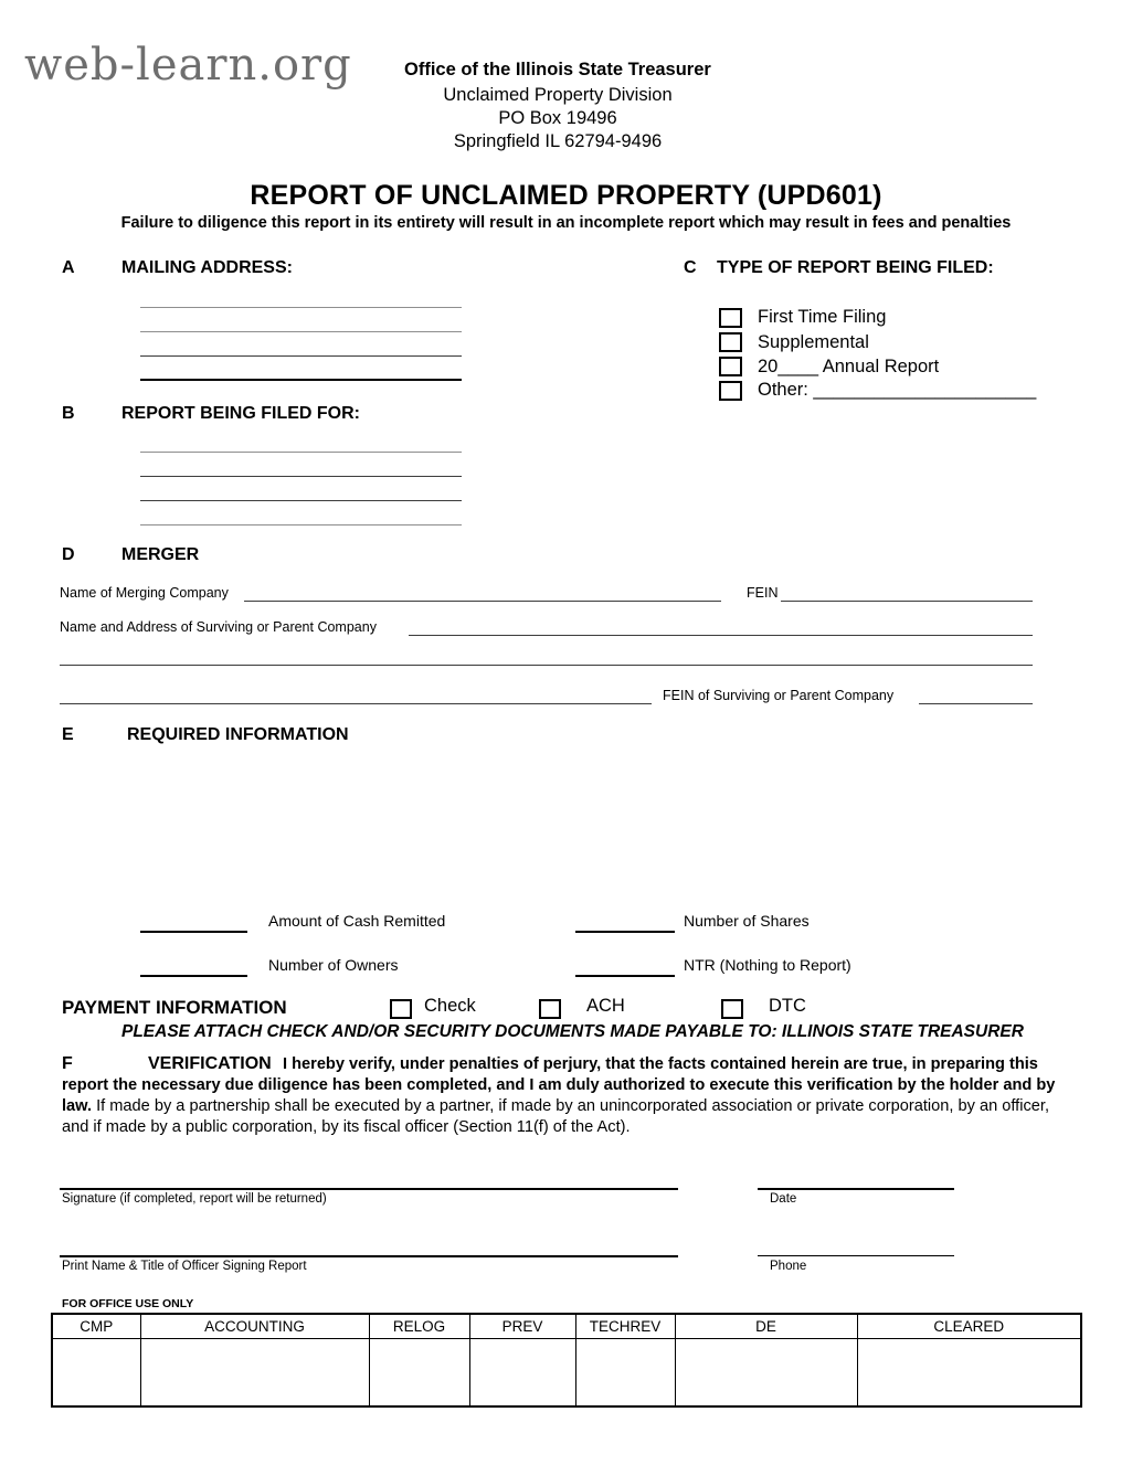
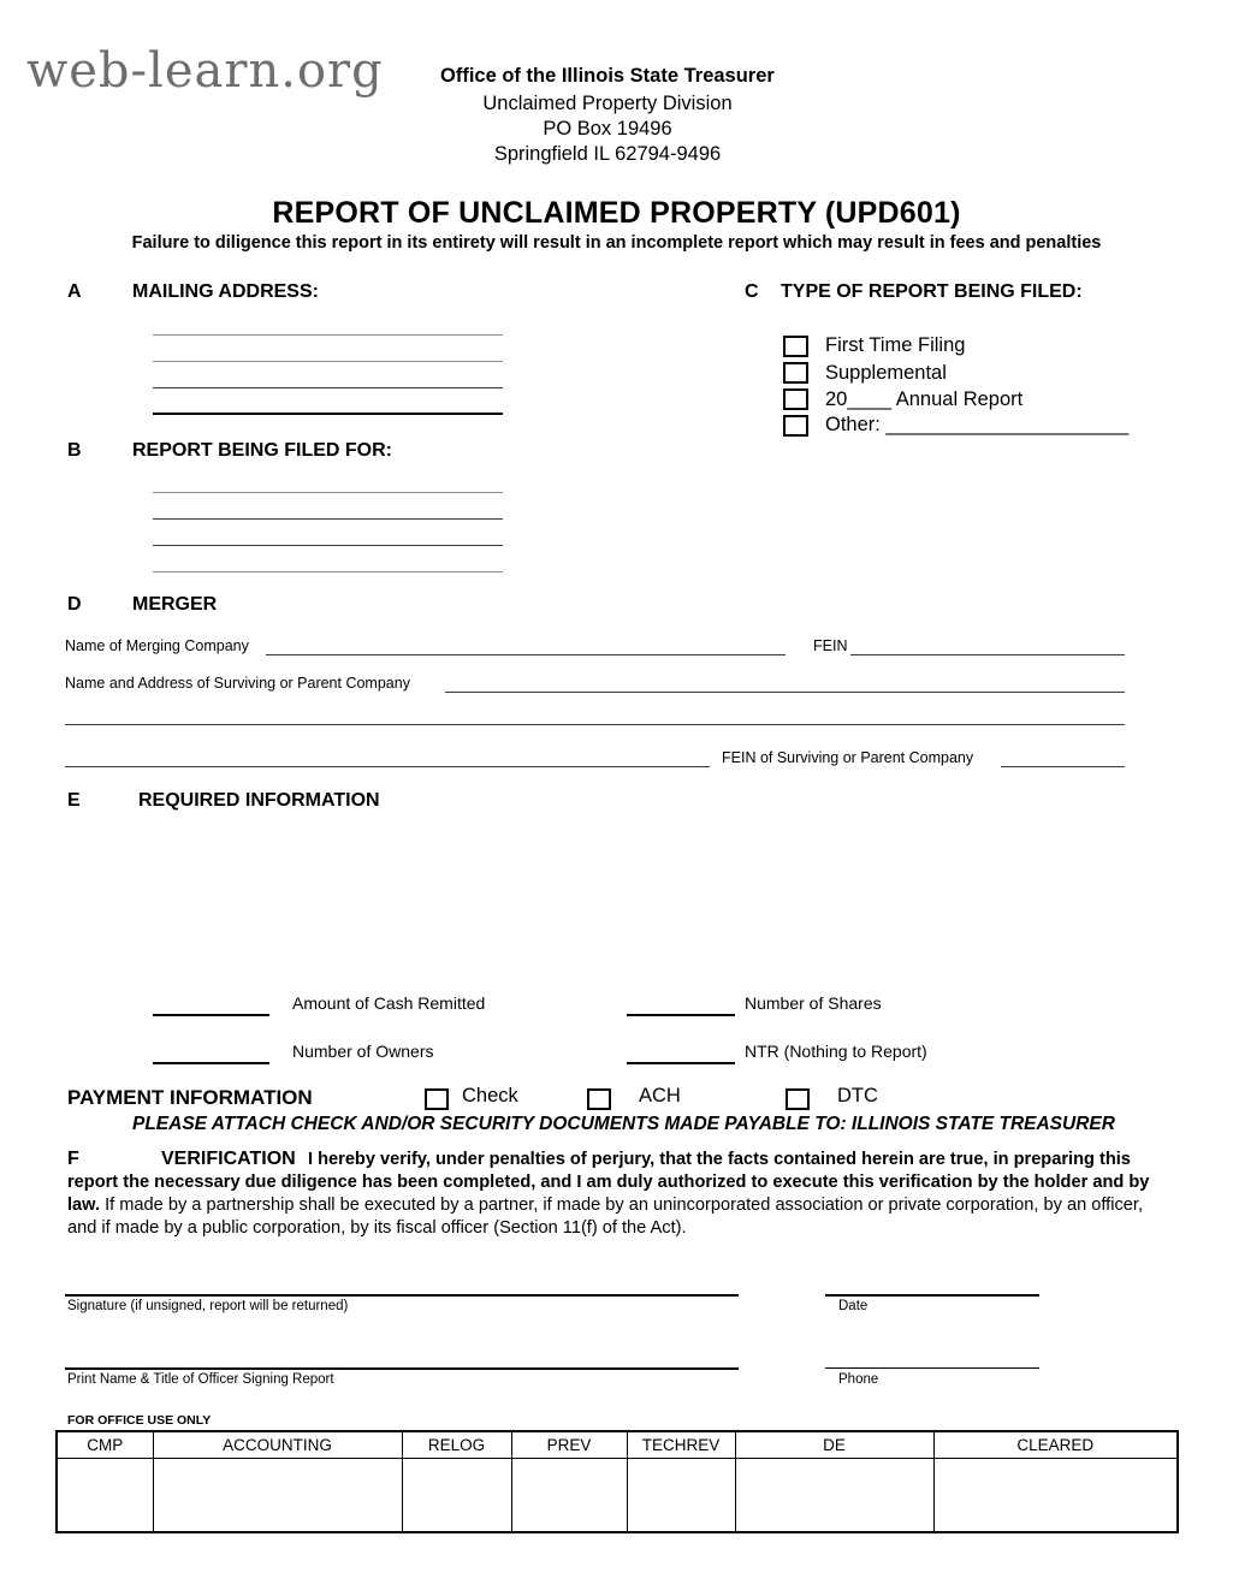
  web-learn.org
  Office of the Illinois State Treasurer
  Unclaimed Property Division
  PO Box 19496
  Springfield IL 62794-9496
  REPORT OF UNCLAIMED PROPERTY (UPD601)
  Failure to diligence this report in its entirety will result in an incomplete report which may result in fees and penalties
  A
  MAILING ADDRESS:
  B
  REPORT BEING FILED FOR:
  C
  TYPE OF REPORT BEING FILED:
  First Time Filing
  Supplemental
  20____ Annual Report
  Other: ______________________
  D
  MERGER
  Name of Merging Company
  FEIN
  Name and Address of Surviving or Parent Company
  FEIN of Surviving or Parent Company
  E
  REQUIRED INFORMATION
  Amount of Cash Remitted
  Number of Shares
  Number of Owners
  NTR (Nothing to Report)
  PAYMENT INFORMATION
  Check
  ACH
  DTC
  PLEASE ATTACH CHECK AND/OR SECURITY DOCUMENTS MADE PAYABLE TO: ILLINOIS STATE TREASURER
  F
  VERIFICATION
  I hereby verify, under penalties of perjury, that the facts contained herein are true, in preparing this report the necessary due diligence has been completed, and I am duly authorized to execute this verification by the holder and by law. If made by a partnership shall be executed by a partner, if made by an unincorporated association or private corporation, by an officer, and if made by a public corporation, by its fiscal officer (Section 11(f) of the Act).
- Signature (if completed, report will be returned)
+ Signature (if unsigned, report will be returned)
  Date
  Print Name & Title of Officer Signing Report
  Phone
  FOR OFFICE USE ONLY
  CMP	ACCOUNTING	RELOG	PREV	TECHREV	DE	CLEARED
